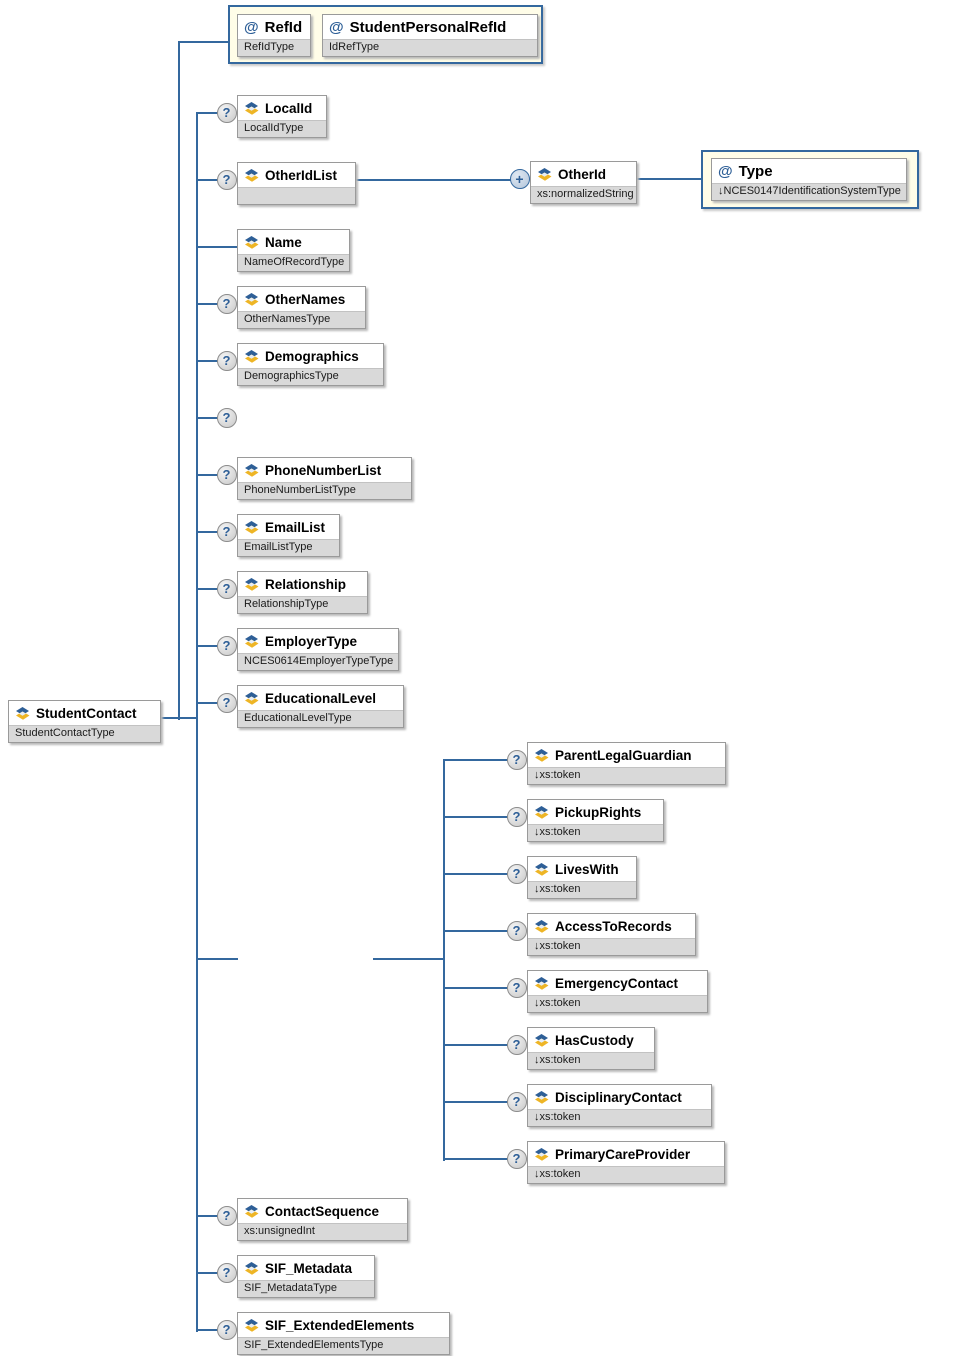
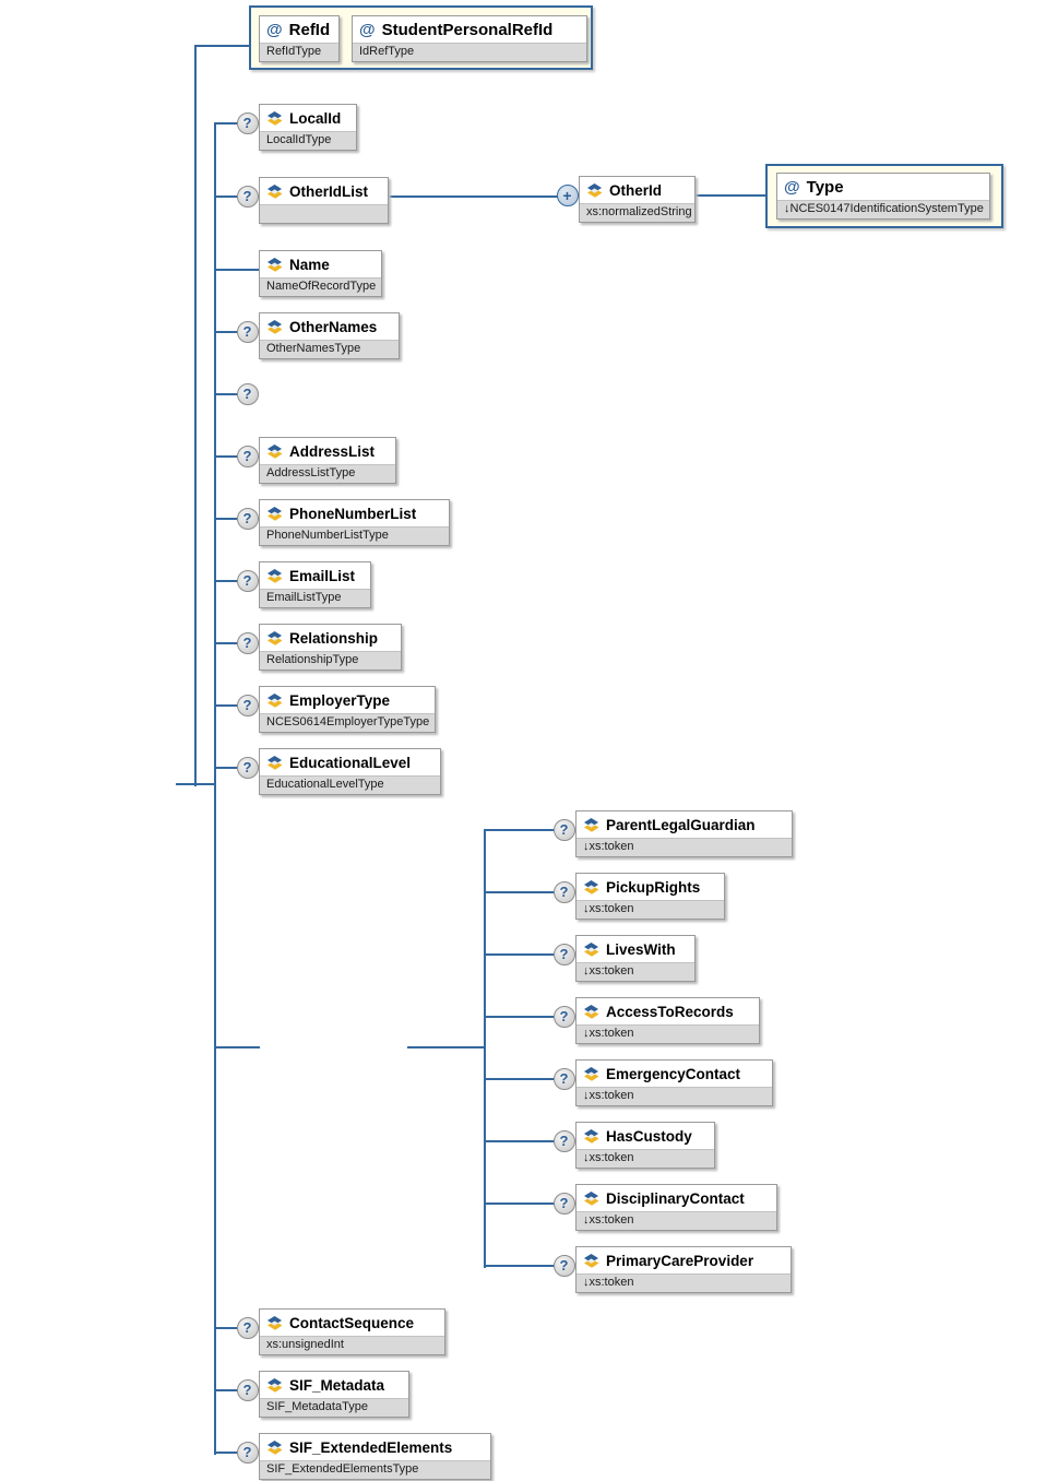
  @
  RefId
  RefIdType
  @
  StudentPersonalRefId
  IdRefType
  LocalId
  LocalIdType
  ?
  OtherIdList
  ?
  OtherId
  xs:normalizedString
  +
  @
  Type
  ↓NCES0147IdentificationSystemType
  Name
  NameOfRecordType
  OtherNames
  OtherNamesType
  ?
- Demographics
- DemographicsType
  ?
+ AddressList
+ AddressListType
  ?
  PhoneNumberList
  PhoneNumberListType
  ?
  EmailList
  EmailListType
  ?
  Relationship
  RelationshipType
  ?
  EmployerType
  NCES0614EmployerTypeType
  ?
  EducationalLevel
  EducationalLevelType
  ?
- StudentContact
- StudentContactType
  ParentLegalGuardian
  ↓xs:token
  ?
  PickupRights
  ↓xs:token
  ?
  LivesWith
  ↓xs:token
  ?
  AccessToRecords
  ↓xs:token
  ?
  EmergencyContact
  ↓xs:token
  ?
  HasCustody
  ↓xs:token
  ?
  DisciplinaryContact
  ↓xs:token
  ?
  PrimaryCareProvider
  ↓xs:token
  ?
  ContactSequence
  xs:unsignedInt
  ?
  SIF_Metadata
  SIF_MetadataType
  ?
  SIF_ExtendedElements
  SIF_ExtendedElementsType
  ?
